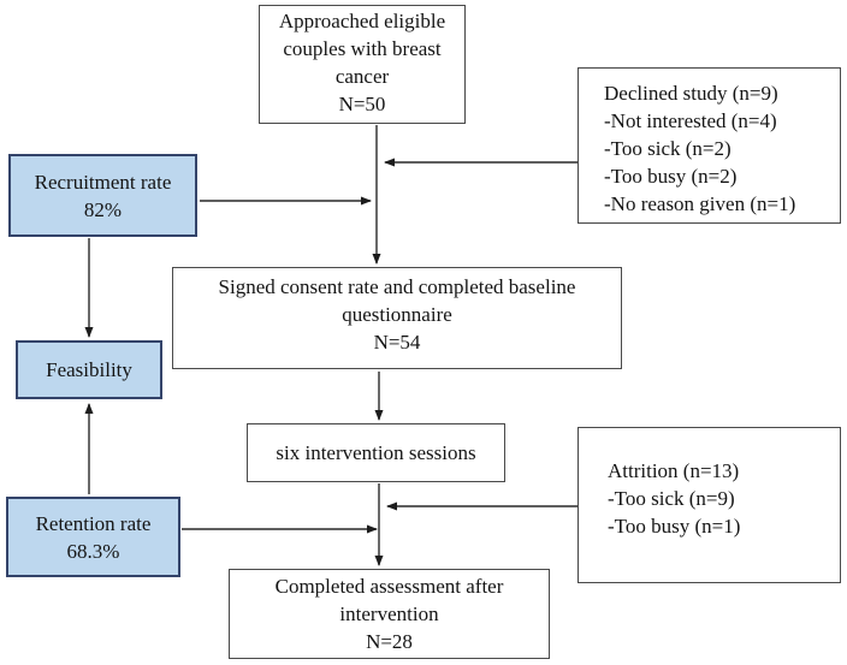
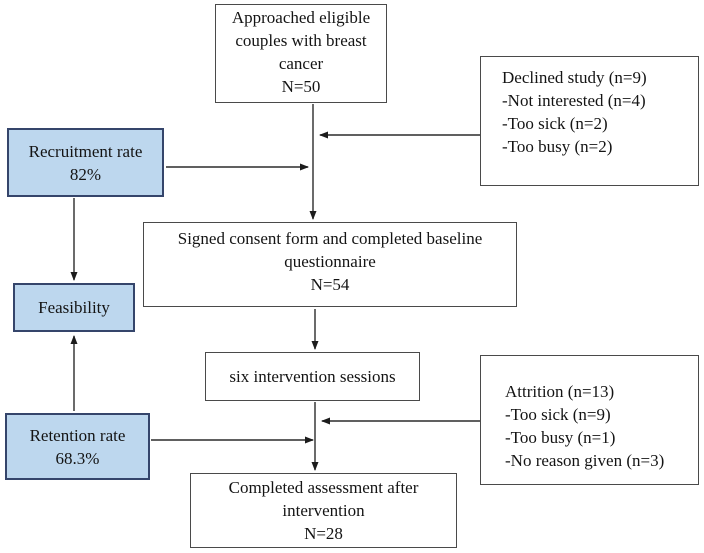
  Approached eligible couples with breast cancer
  N=50
  Declined study (n=9)
  -Not interested (n=4)
  -Too sick (n=2)
  -Too busy (n=2)
- -No reason given (n=1)
  Recruitment rate
  82%
- Signed consent rate and completed baseline questionnaire
+ Signed consent form and completed baseline questionnaire
  N=54
  Feasibility
  six intervention sessions
  Attrition (n=13)
  -Too sick (n=9)
  -Too busy (n=1)
+ -No reason given (n=3)
  Retention rate
  68.3%
  Completed assessment after intervention
  N=28
